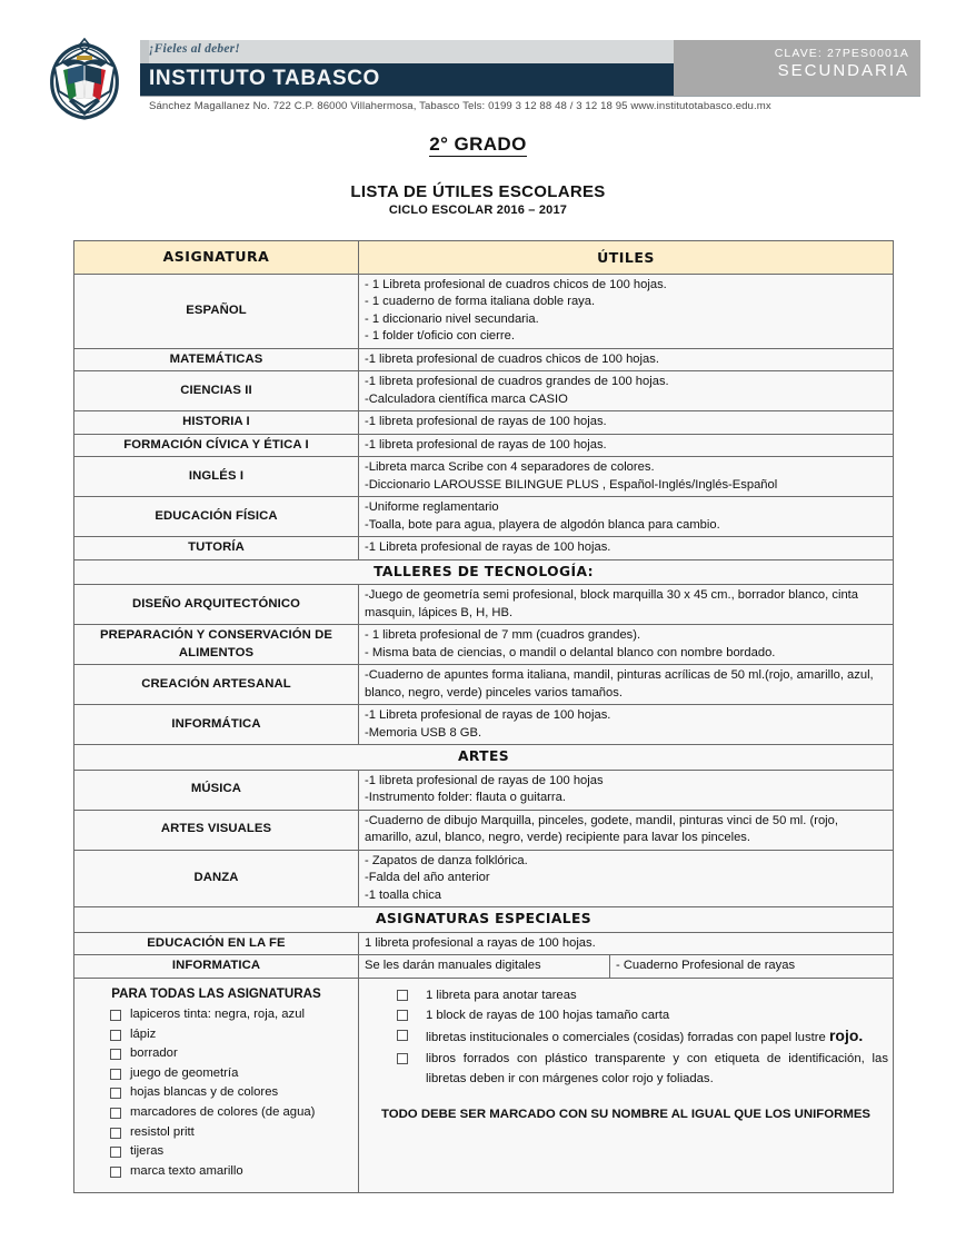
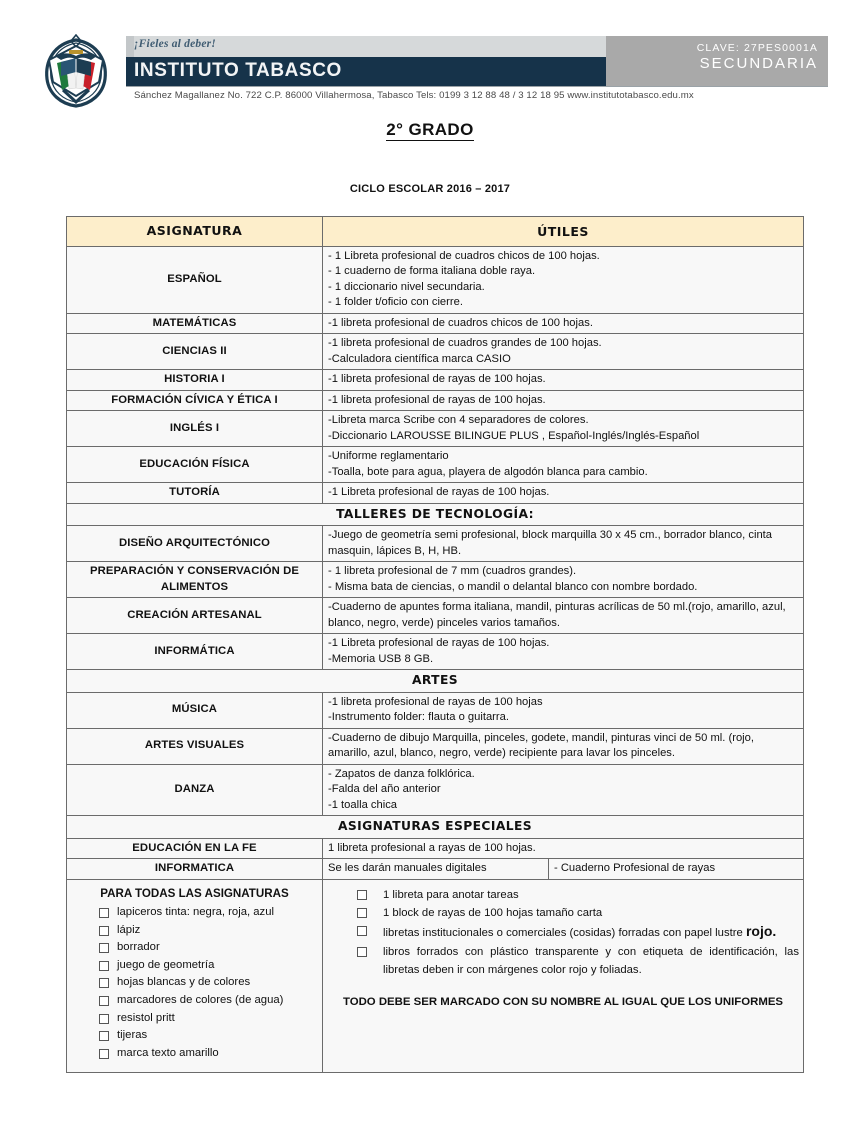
  ¡Fieles al deber!
  INSTITUTO TABASCO
  Sánchez Magallanez No. 722 C.P. 86000 Villahermosa, Tabasco Tels: 0199 3 12 88 48 / 3 12 18 95 www.institutotabasco.edu.mx
  CLAVE: 27PES0001A
  SECUNDARIA
  2° GRADO
- LISTA DE ÚTILES ESCOLARES
  CICLO ESCOLAR 2016 – 2017
  ASIGNATURA	ÚTILES
  ESPAÑOL	- 1 Libreta profesional de cuadros chicos de 100 hojas. - 1 cuaderno de forma italiana doble raya. - 1 diccionario nivel secundaria. - 1 folder t/oficio con cierre.
  MATEMÁTICAS	-1 libreta profesional de cuadros chicos de 100 hojas.
  CIENCIAS II	-1 libreta profesional de cuadros grandes de 100 hojas. -Calculadora científica marca CASIO
  HISTORIA I	-1 libreta profesional de rayas de 100 hojas.
  FORMACIÓN CÍVICA Y ÉTICA I	-1 libreta profesional de rayas de 100 hojas.
  INGLÉS I	-Libreta marca Scribe con 4 separadores de colores. -Diccionario LAROUSSE BILINGUE PLUS , Español-Inglés/Inglés-Español
  EDUCACIÓN FÍSICA	-Uniforme reglamentario -Toalla, bote para agua, playera de algodón blanca para cambio.
  TUTORÍA	-1 Libreta profesional de rayas de 100 hojas.
  TALLERES DE TECNOLOGÍA:
  DISEÑO ARQUITECTÓNICO	-Juego de geometría semi profesional, block marquilla 30 x 45 cm., borrador blanco, cinta masquin, lápices B, H, HB.
  PREPARACIÓN Y CONSERVACIÓN DE ALIMENTOS	- 1 libreta profesional de 7 mm (cuadros grandes). - Misma bata de ciencias, o mandil o delantal blanco con nombre bordado.
  CREACIÓN ARTESANAL	-Cuaderno de apuntes forma italiana, mandil, pinturas acrílicas de 50 ml.(rojo, amarillo, azul, blanco, negro, verde) pinceles varios tamaños.
  INFORMÁTICA	-1 Libreta profesional de rayas de 100 hojas. -Memoria USB 8 GB.
  ARTES
  MÚSICA	-1 libreta profesional de rayas de 100 hojas -Instrumento folder: flauta o guitarra.
  ARTES VISUALES	-Cuaderno de dibujo Marquilla, pinceles, godete, mandil, pinturas vinci de 50 ml. (rojo, amarillo, azul, blanco, negro, verde) recipiente para lavar los pinceles.
  DANZA	- Zapatos de danza folklórica. -Falda del año anterior -1 toalla chica
  ASIGNATURAS ESPECIALES
  EDUCACIÓN EN LA FE	1 libreta profesional a rayas de 100 hojas.
  INFORMATICA
  Se les darán manuales digitales	- Cuaderno Profesional de rayas
  PARA TODAS LAS ASIGNATURAS lapiceros tinta: negra, roja, azul lápiz borrador juego de geometría hojas blancas y de colores marcadores de colores (de agua) resistol pritt tijeras marca texto amarillo	1 libreta para anotar tareas 1 block de rayas de 100 hojas tamaño carta libretas institucionales o comerciales (cosidas) forradas con papel lustre rojo. libros forrados con plástico transparente y con etiqueta de identificación, las libretas deben ir con márgenes color rojo y foliadas. TODO DEBE SER MARCADO CON SU NOMBRE AL IGUAL QUE LOS UNIFORMES
